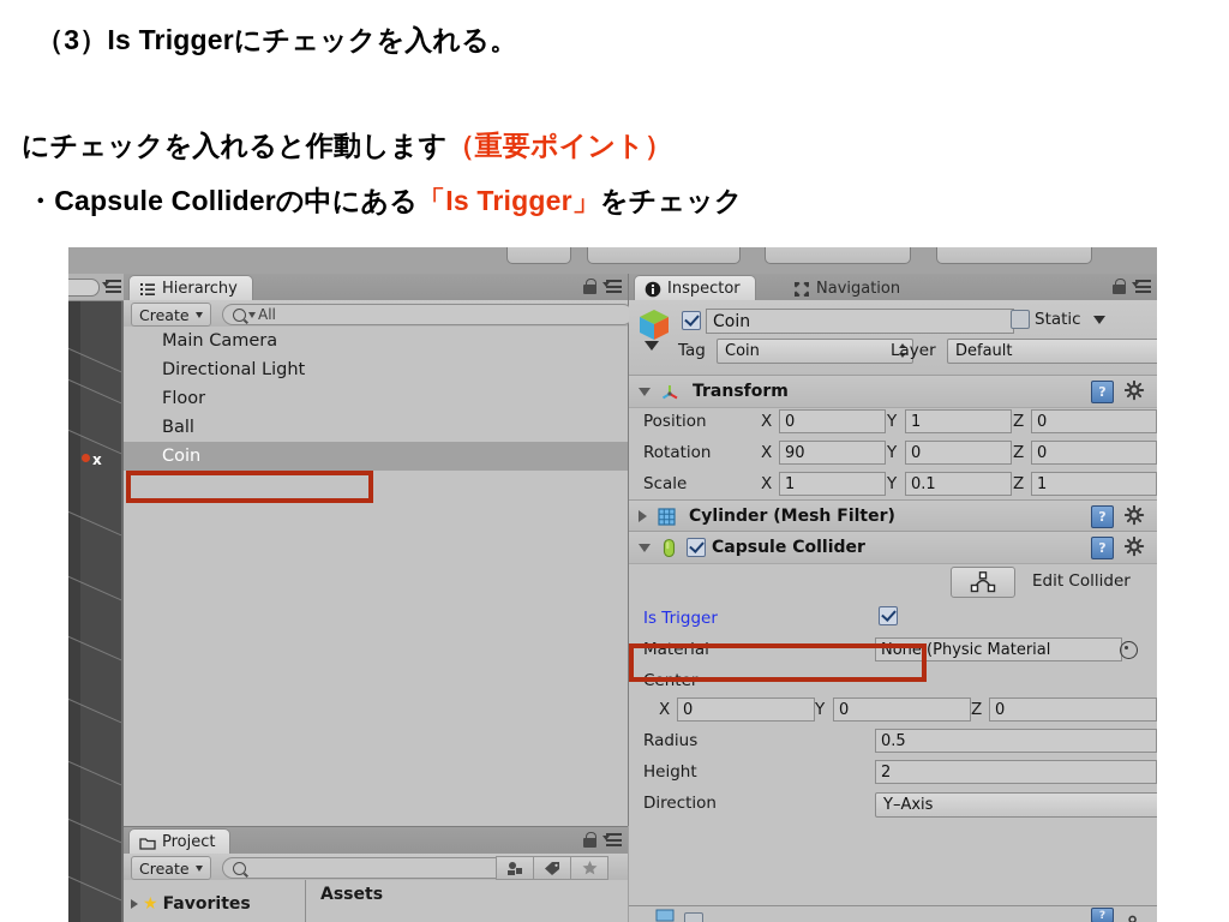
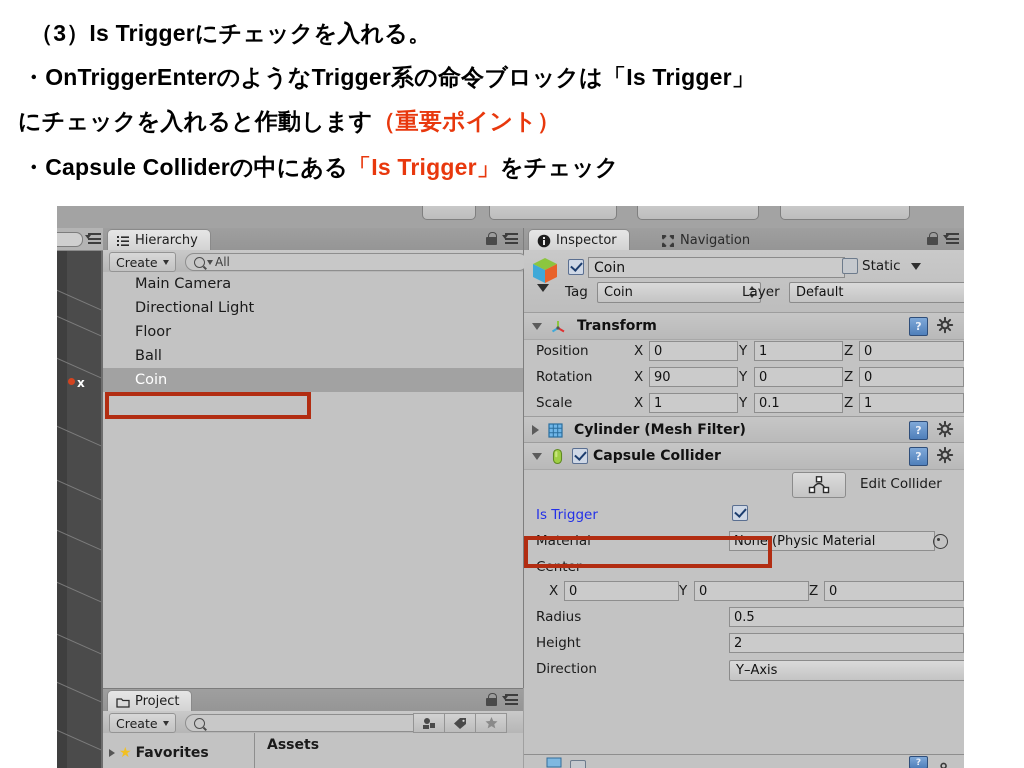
  （3）Is Triggerにチェックを入れる。
+ ・OnTriggerEnterのようなTrigger系の命令ブロックは「Is Trigger」
  にチェックを入れると作動します（重要ポイント）
  ・Capsule Colliderの中にある「Is Trigger」をチェック
  x
  Hierarchy
  Create
  All
  Main Camera
  Directional Light
  Floor
  Ball
  Coin
  Project
  Create
  ★
  Favorites
  Assets
  Inspector
  Navigation
  Coin
  Static
  Tag
  Coin
  Layer
  Default
  Transform
  ?
  Position
  X
  0
  Y
  1
  Z
  0
  Rotation
  X
  90
  Y
  0
  Z
  0
  Scale
  X
  1
  Y
  0.1
  Z
  1
  Cylinder (Mesh Filter)
  ?
  Capsule Collider
  ?
  Edit Collider
  Is Trigger
  Material
  None (Physic Material
  Center
  X
  0
  Y
  0
  Z
  0
  Radius
  0.5
  Height
  2
  Direction
  Y–Axis
  ?
